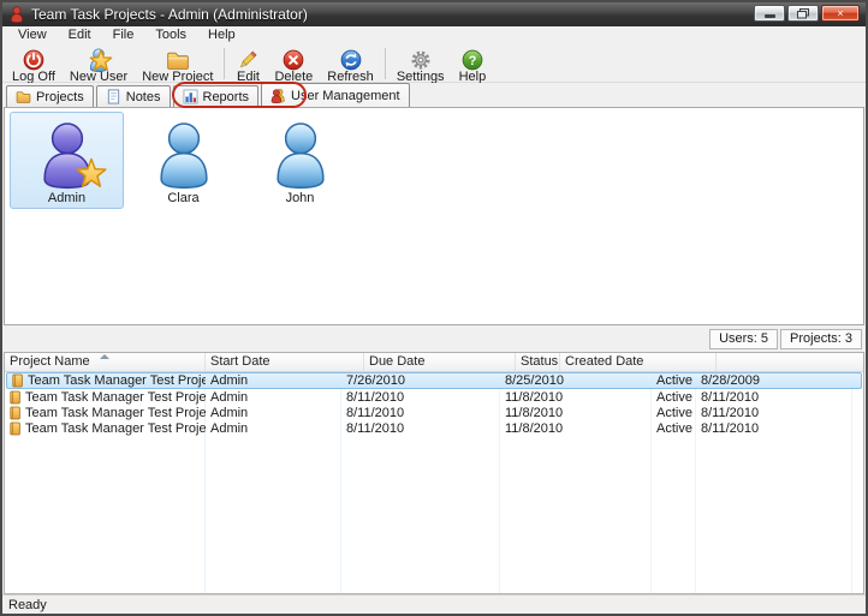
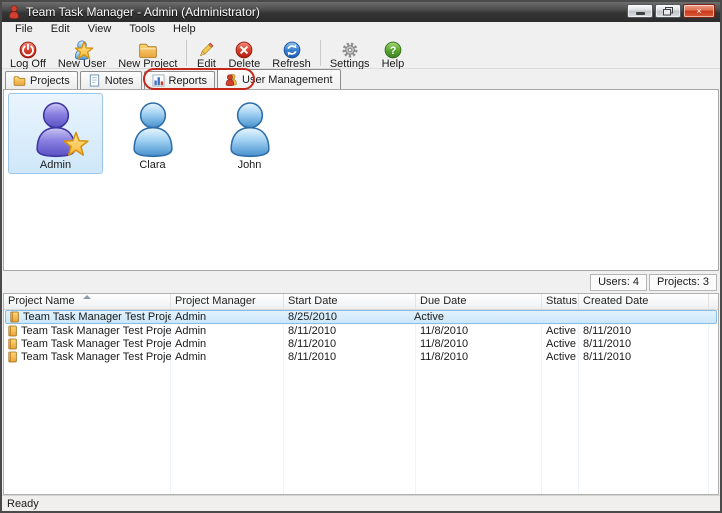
- Team Task Projects - Admin (Administrator)
+ Team Task Manager - Admin (Administrator)
  ×
- View
+ File
  Edit
- File
+ View
  Tools
  Help
  Log Off
  New User
  New Project
  Edit
  Delete
  Refresh
  Settings
  ?
  Help
  Projects
  Notes
  Reports
  User Management
  Admin
  Clara
  John
- Users: 5
+ Users: 4
  Projects: 3
  Project Name
+ Project Manager
  Start Date
  Due Date
  Status
  Created Date
  Team Task Manager Test Proje
  Admin
- 7/26/2010
  8/25/2010
  Active
- 8/28/2009
  Team Task Manager Test Proje
  Admin
  8/11/2010
  11/8/2010
  Active
  8/11/2010
  Team Task Manager Test Proje
  Admin
  8/11/2010
  11/8/2010
  Active
  8/11/2010
  Team Task Manager Test Proje
  Admin
  8/11/2010
  11/8/2010
  Active
  8/11/2010
  Ready
